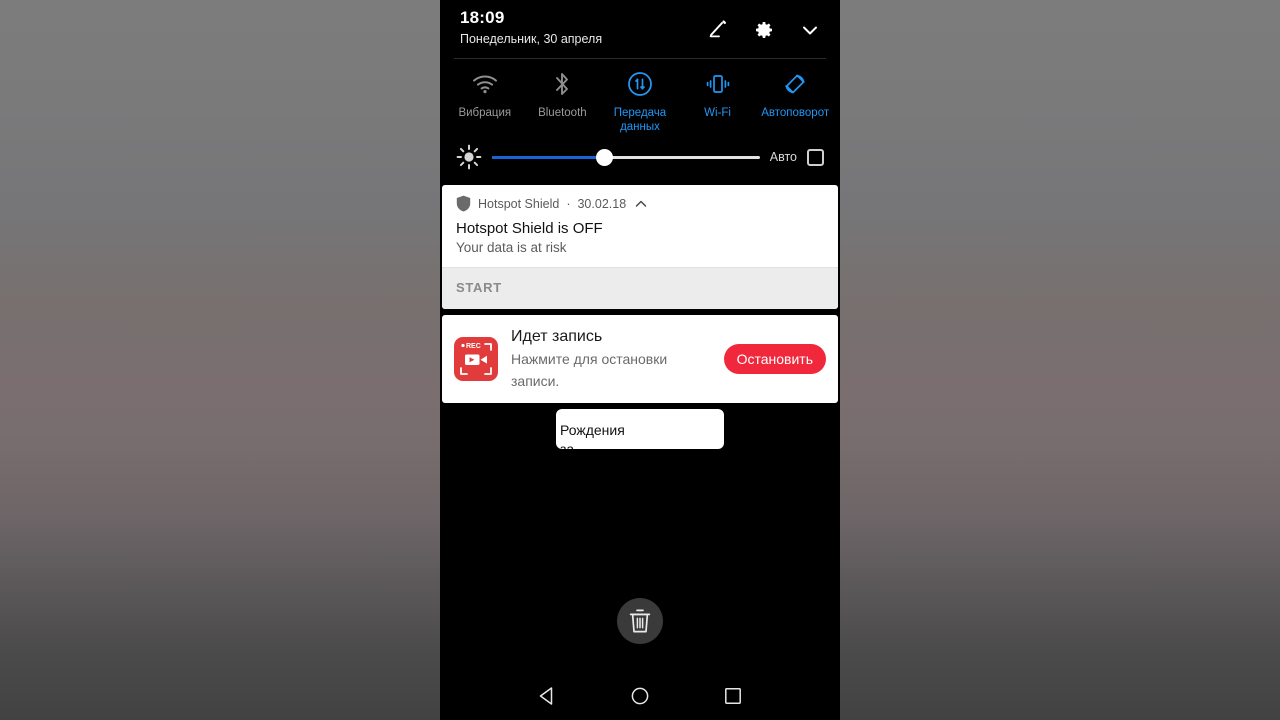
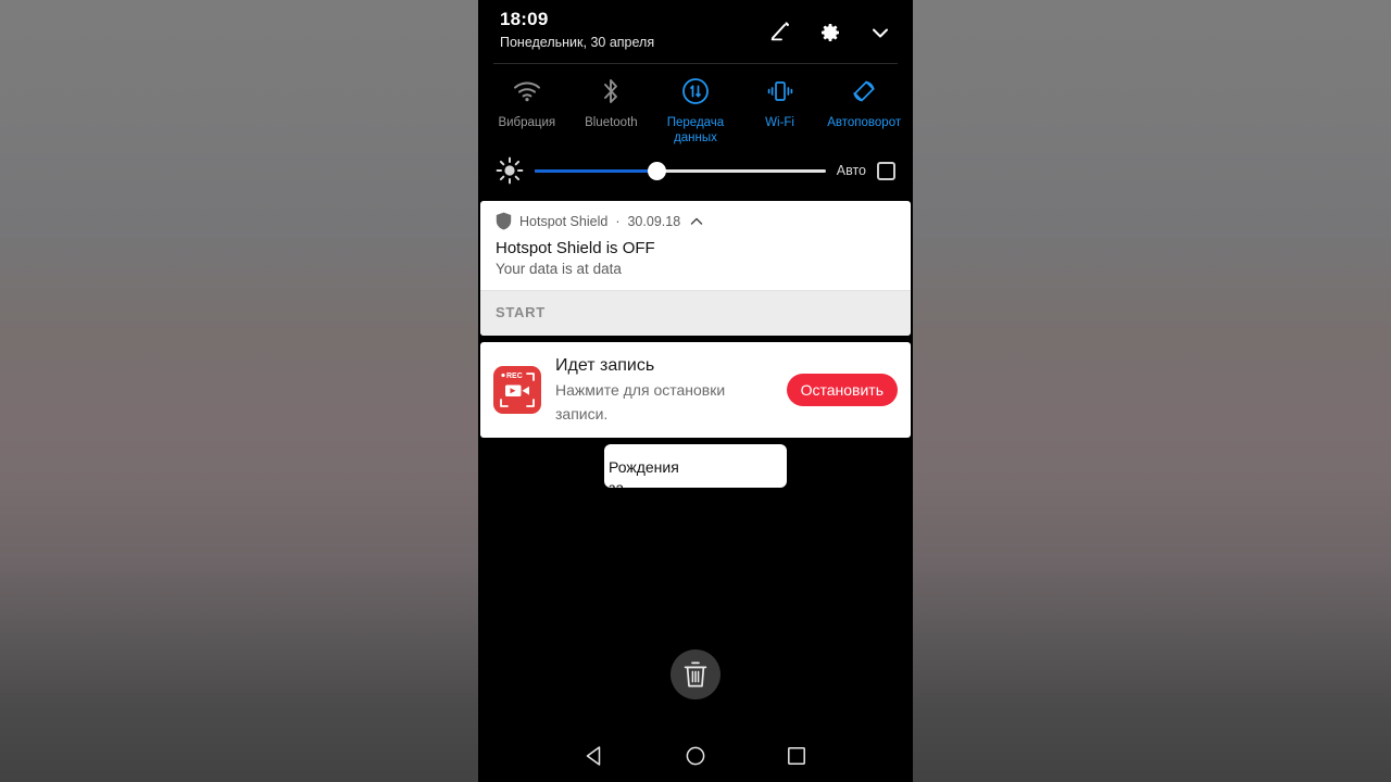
  18:09
  Понедельник, 30 апреля
  Вибрация
  Bluetooth
  Передача данных
  Wi-Fi
  Автоповорот
  Авто
  Hotspot Shield
  ·
- 30.02.18
+ 30.09.18
  Hotspot Shield is OFF
- Your data is at risk
+ Your data is at data
  START
  Идет запись
  Нажмите для остановки записи.
  Остановить
  Рождения
